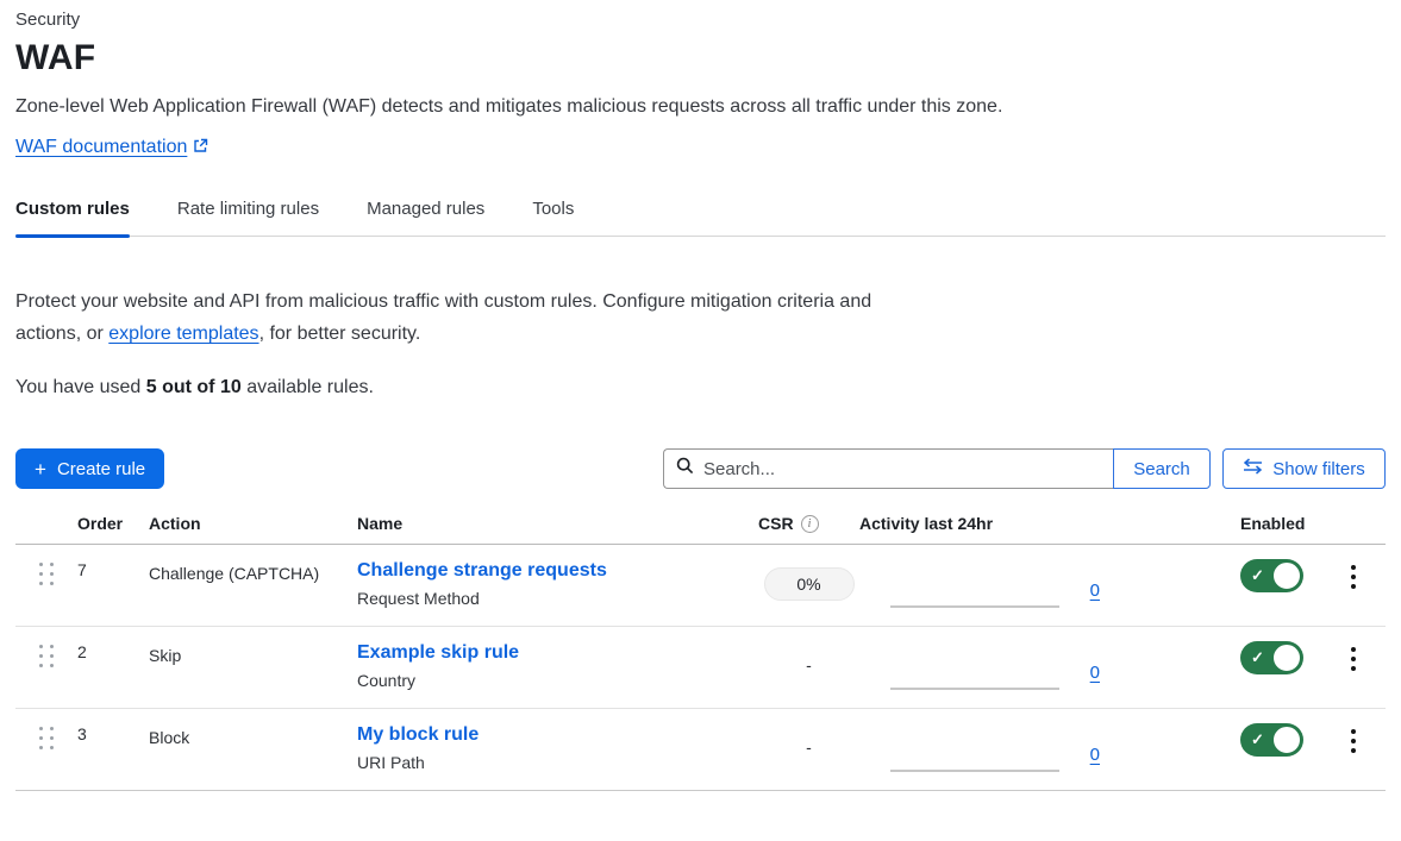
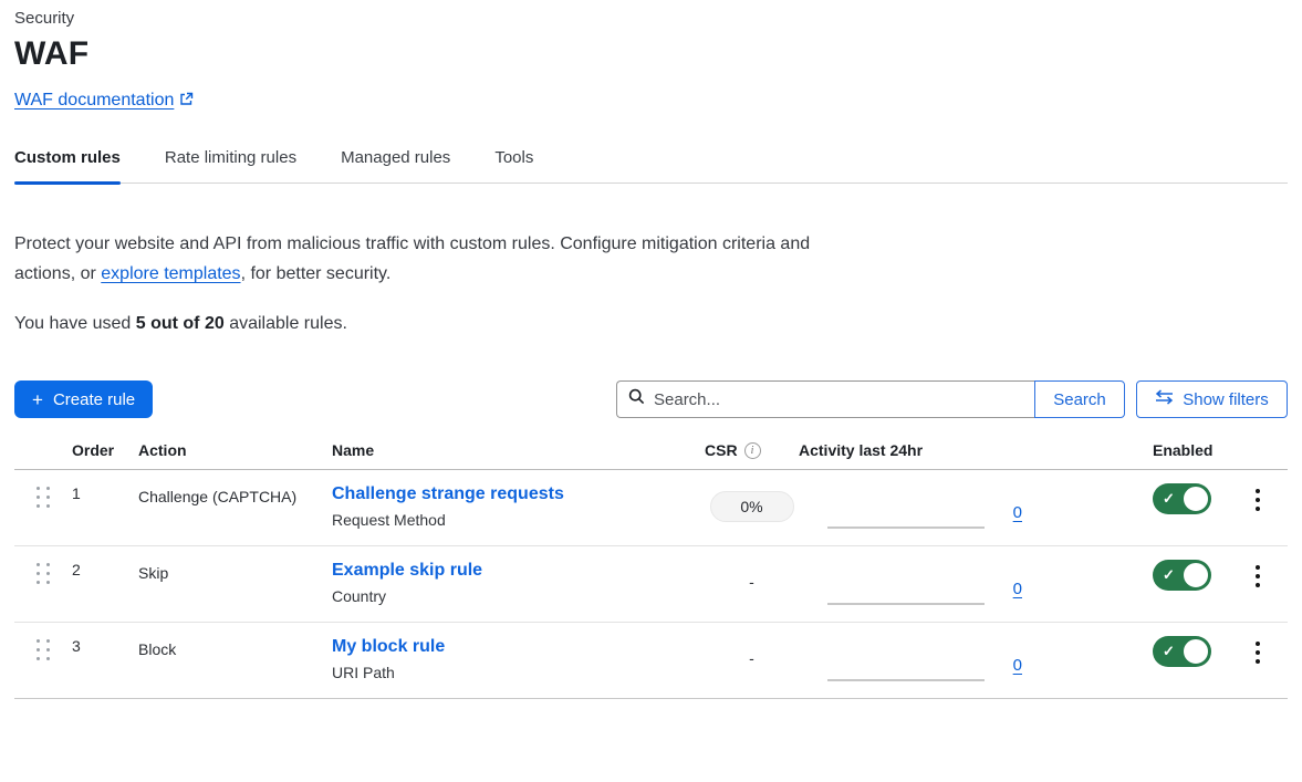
  Security
  WAF
- Zone-level Web Application Firewall (WAF) detects and mitigates malicious requests across all traffic under this zone.
  WAF documentation
  Custom rules
  Rate limiting rules
  Managed rules
  Tools
  Protect your website and API from malicious traffic with custom rules. Configure mitigation criteria and actions, or explore templates, for better security.
- You have used 5 out of 10 available rules.
+ You have used 5 out of 20 available rules.
  +
  Create rule
  Search...
  Search
  Show filters
  Order
  Action
  Name
  CSR
  i
  Activity last 24hr
  Enabled
- 7
+ 1
  Challenge (CAPTCHA)
  Challenge strange requests
  Request Method
  0%
  0
  ✓
  2
  Skip
  Example skip rule
  Country
  -
  0
  ✓
  3
  Block
  My block rule
  URI Path
  -
  0
  ✓
